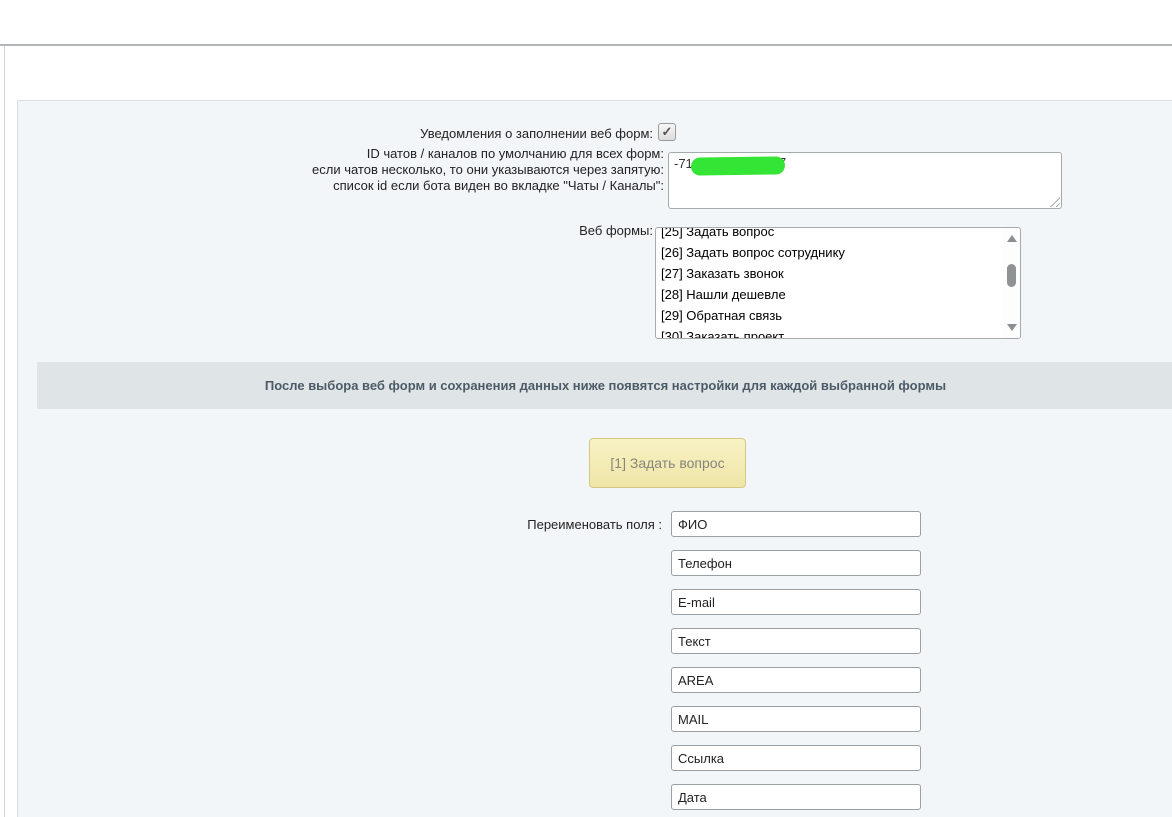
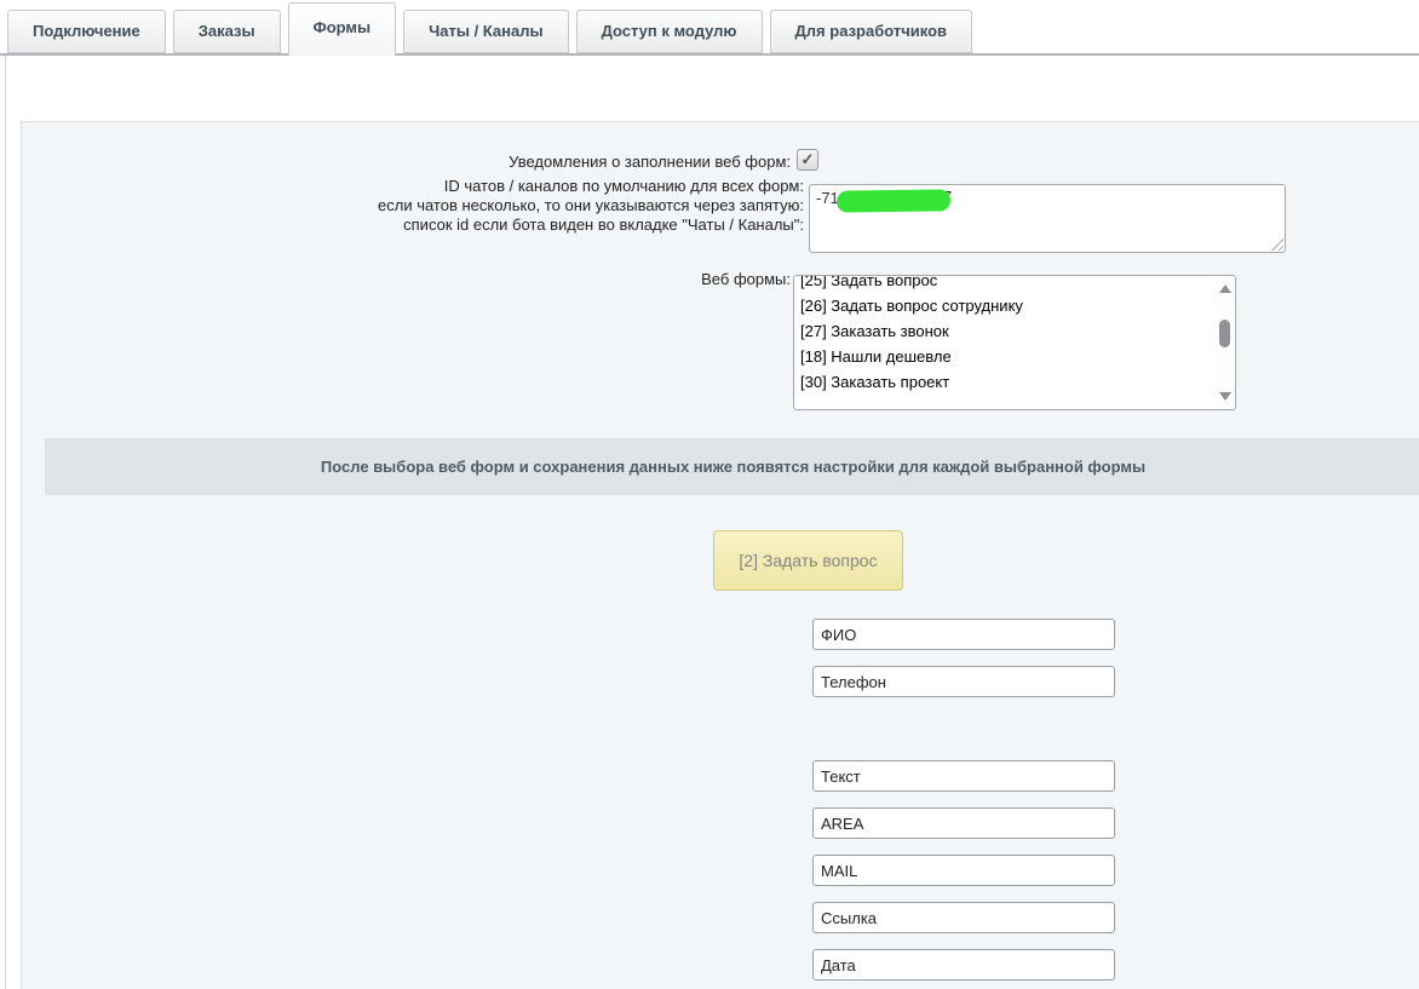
+ Подключение
+ Заказы
+ Формы
+ Чаты / Каналы
+ Доступ к модулю
+ Для разработчиков
  Уведомления о заполнении веб форм:
  ✓
  ID чатов / каналов по умолчанию для всех форм:
  если чатов несколько, то они указываются через запятую:
  список id если бота виден во вкладке "Чаты / Каналы":
  -71
  Веб формы:
  [25] Задать вопрос
  [26] Задать вопрос сотруднику
  [27] Заказать звонок
- [28] Нашли дешевле
+ [18] Нашли дешевле
- [29] Обратная связь
  [30] Заказать проект
  После выбора веб форм и сохранения данных ниже появятся настройки для каждой выбранной формы
- [1] Задать вопрос
+ [2] Задать вопрос
- Переименовать поля :
  ФИО
  Телефон
- E-mail
  Текст
  AREA
  MAIL
  Ссылка
  Дата
